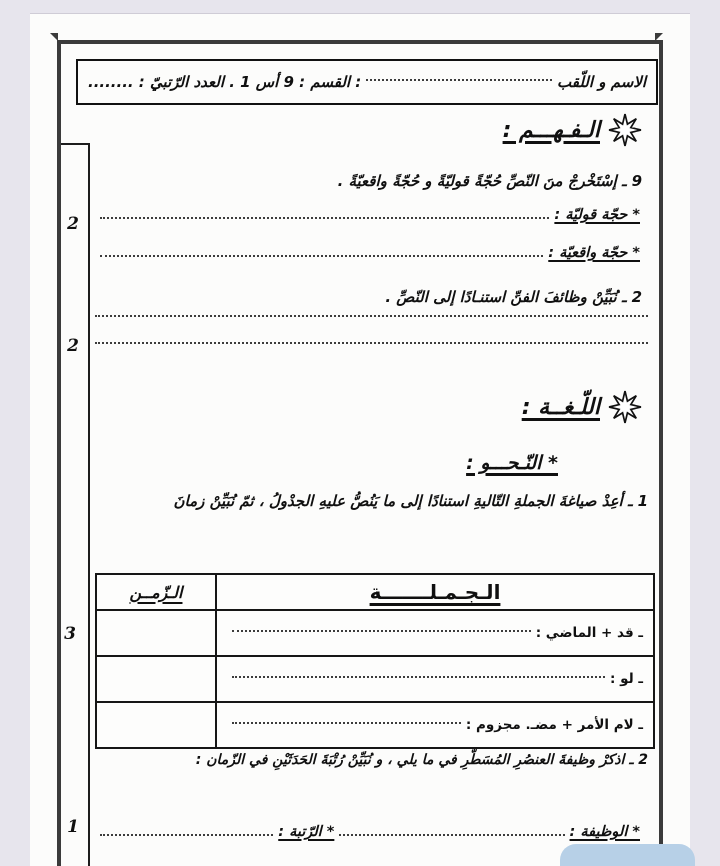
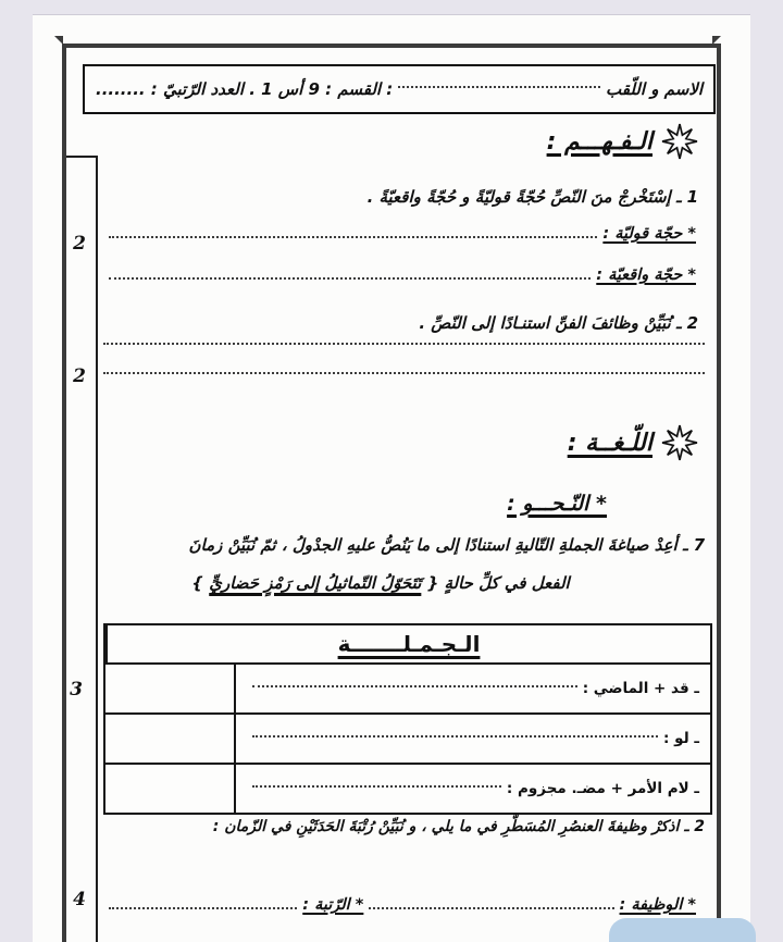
  2
  2
  3
- 1
+ 4
  الاسم و اللّقب
  : القسم : 9 أس 1 . العدد الرّتبيّ : ........
  الـفـهـــم :
- 9 ـ إسْتَخْرجْ منَ النّصِّ حُجّةً قوليّةً و حُجّةً واقعيّةً .
+ 1 ـ إسْتَخْرجْ منَ النّصِّ حُجّةً قوليّةً و حُجّةً واقعيّةً .
  * حجّة قوليّة :
  * حجّة واقعيّة :
  2 ـ نُبَيِّنْ وظائفَ الفنِّ استنـادًا إلى النّصِّ .
  اللّـغــة :
  * النّـحـــو :
- 1 ـ أعِدْ صياغةَ الجملةِ التّاليةِ استنادًا إلى ما يَنُصُّ عليهِ الجدْولُ ، ثمّ نُبَيِّنْ زمانَ
+ 7 ـ أعِدْ صياغةَ الجملةِ التّاليةِ استنادًا إلى ما يَنُصُّ عليهِ الجدْولُ ، ثمّ نُبَيِّنْ زمانَ
+ الفعل في كلِّ حالةٍ { تَتَحَوّلُ التّماثيلُ إلى رَمْزٍ حَضاريٍّ }
  الـجـمـلـــــــة
- الـزّمــن
  ـ قد + الماضي :
  ـ لو :
  ـ لام الأمر + مضـ. مجزوم :
  2 ـ اذكرْ وظيفةَ العنصُرِ المُسَطّرِ في ما يلي ، و نُبَيِّنْ رُتْبَةَ الحَدَثَيْنِ في الزّمان :
  * الوظيفة :
  * الرّتبة :
